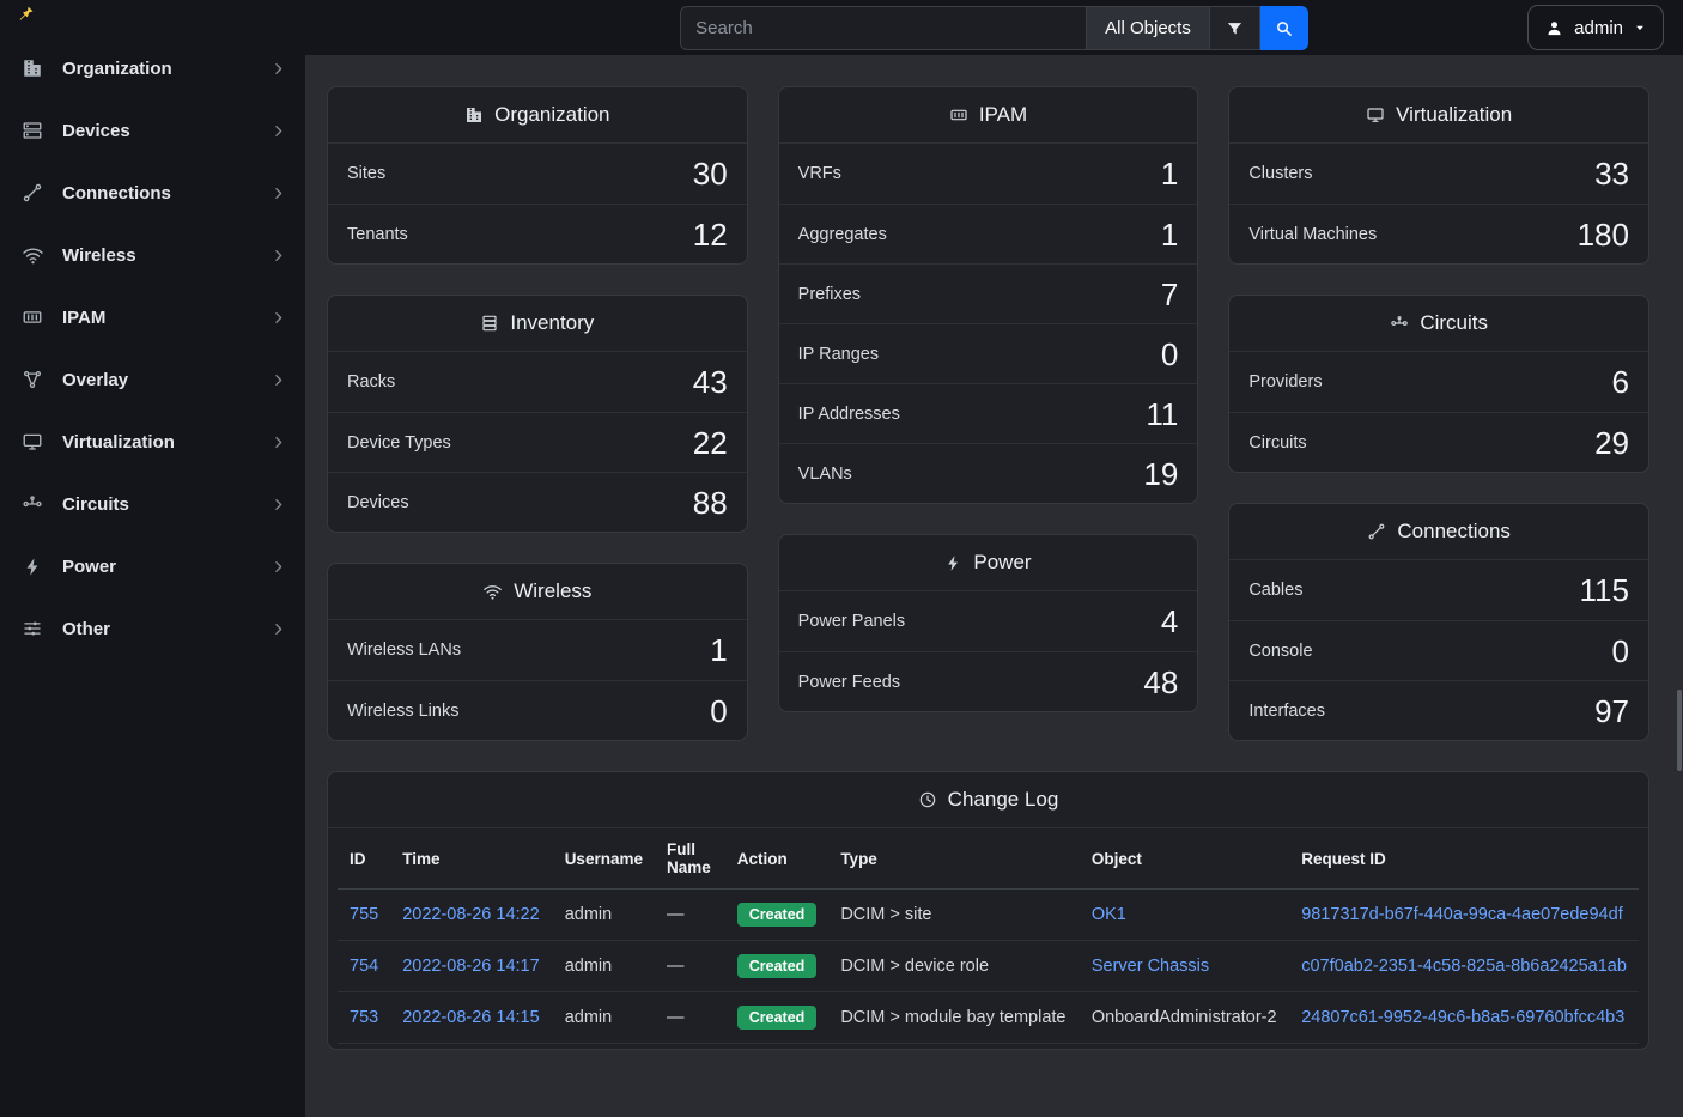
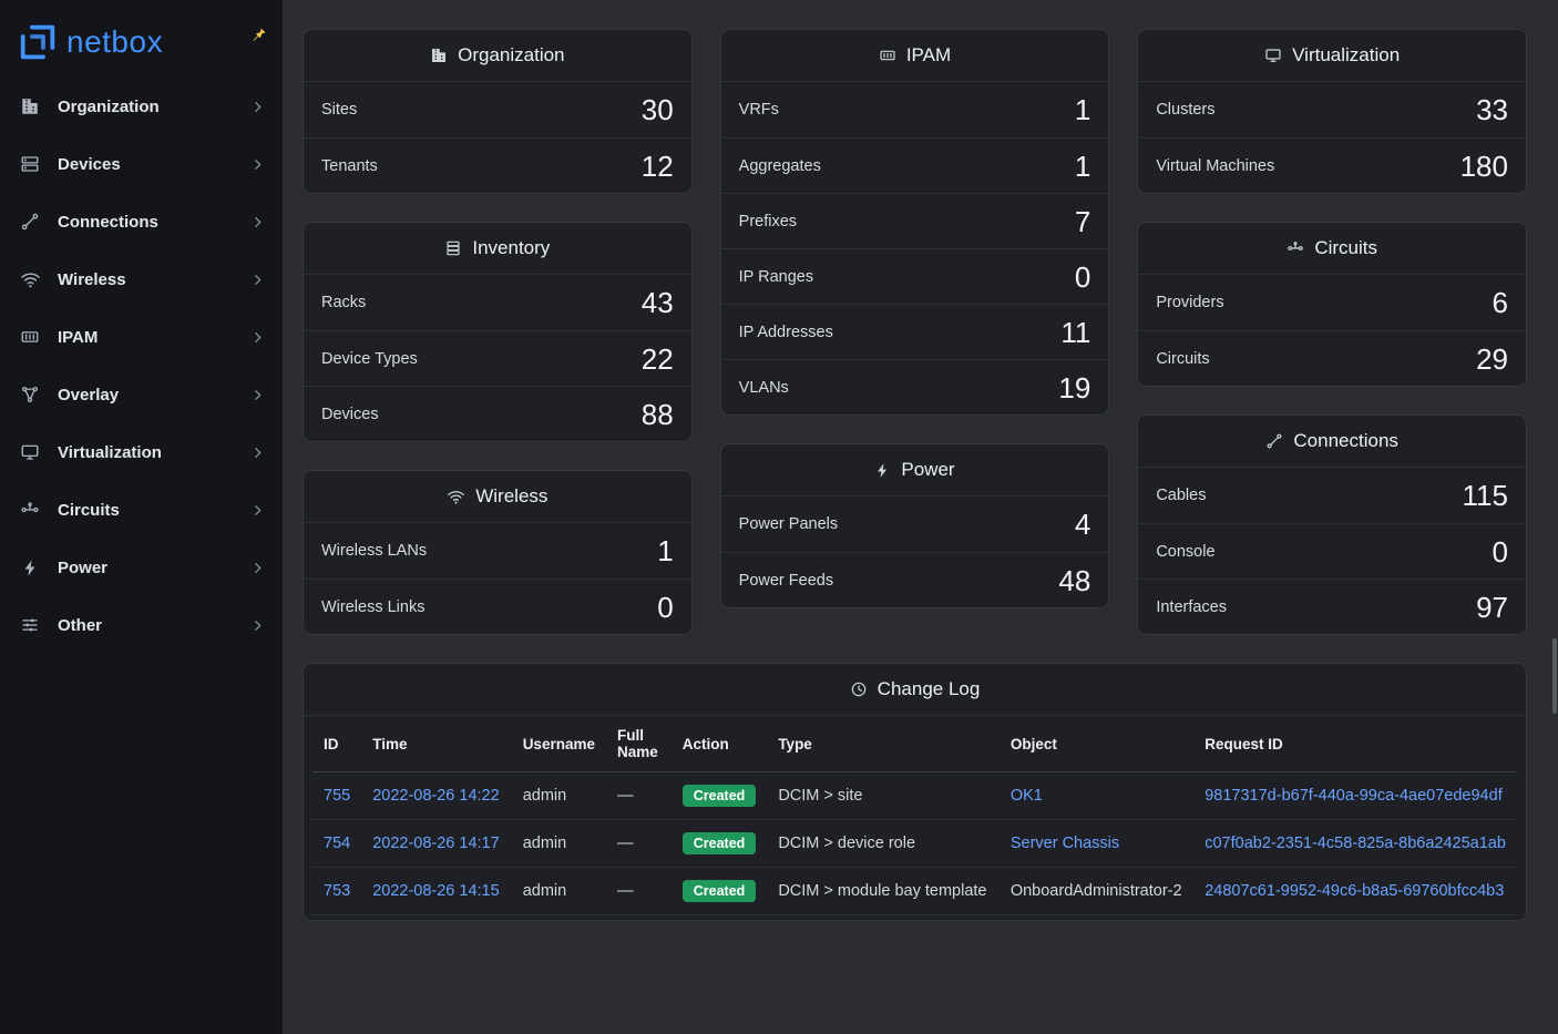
+ netbox
  Organization
  Devices
  Connections
  Wireless
  IPAM
  Overlay
  Virtualization
  Circuits
  Power
  Other
- Search
- All Objects
- admin
  Organization
  Sites
  30
  Tenants
  12
  Inventory
  Racks
  43
  Device Types
  22
  Devices
  88
  Wireless
  Wireless LANs
  1
  Wireless Links
  0
  IPAM
  VRFs
  1
  Aggregates
  1
  Prefixes
  7
  IP Ranges
  0
  IP Addresses
  11
  VLANs
  19
  Power
  Power Panels
  4
  Power Feeds
  48
  Virtualization
  Clusters
  33
  Virtual Machines
  180
  Circuits
  Providers
  6
  Circuits
  29
  Connections
  Cables
  115
  Console
  0
  Interfaces
  97
  Change Log
  ID	Time	Username	Full Name	Action	Type	Object	Request ID
  755	2022-08-26 14:22	admin	—	Created	DCIM > site	OK1	9817317d-b67f-440a-99ca-4ae07ede94df
  754	2022-08-26 14:17	admin	—	Created	DCIM > device role	Server Chassis	c07f0ab2-2351-4c58-825a-8b6a2425a1ab
  753	2022-08-26 14:15	admin	—	Created	DCIM > module bay template	OnboardAdministrator-2	24807c61-9952-49c6-b8a5-69760bfcc4b3
